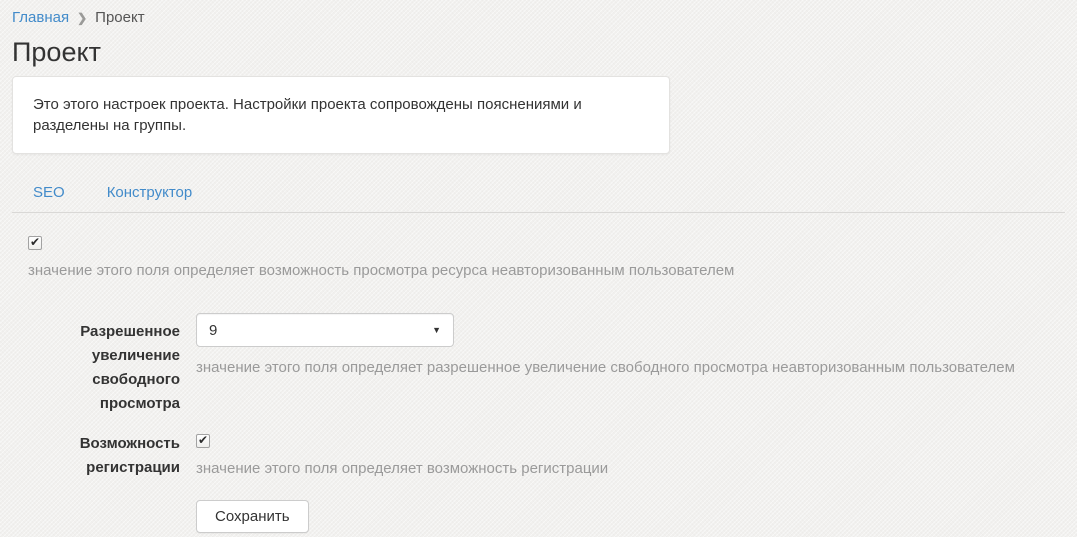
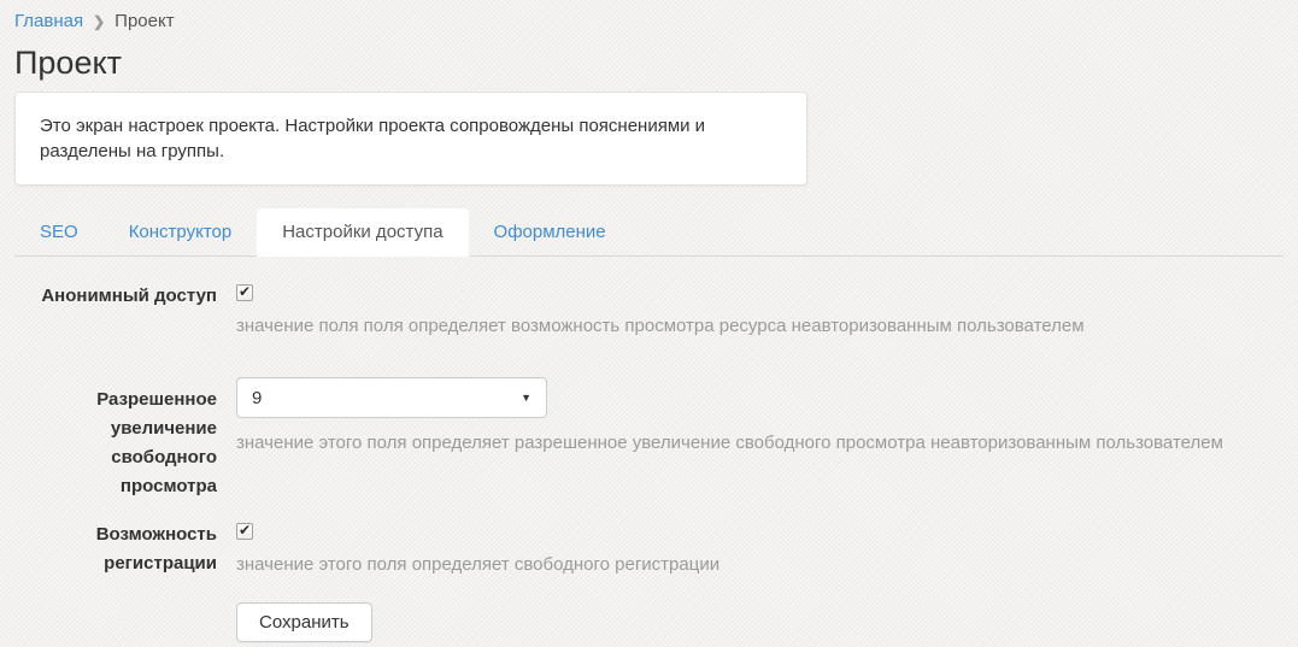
  Главная
  ❯
  Проект
  Проект
- Это этого настроек проекта. Настройки проекта сопровождены пояснениями и разделены на группы.
+ Это экран настроек проекта. Настройки проекта сопровождены пояснениями и разделены на группы.
  SEO
  Конструктор
+ Настройки доступа
+ Оформление
+ Анонимный доступ
  ✔
- значение этого поля определяет возможность просмотра ресурса неавторизованным пользователем
+ значение поля поля определяет возможность просмотра ресурса неавторизованным пользователем
  Разрешенное увеличение свободного просмотра
  9
  ▼
  значение этого поля определяет разрешенное увеличение свободного просмотра неавторизованным пользователем
  Возможность регистрации
  ✔
- значение этого поля определяет возможность регистрации
+ значение этого поля определяет свободного регистрации
  Сохранить
